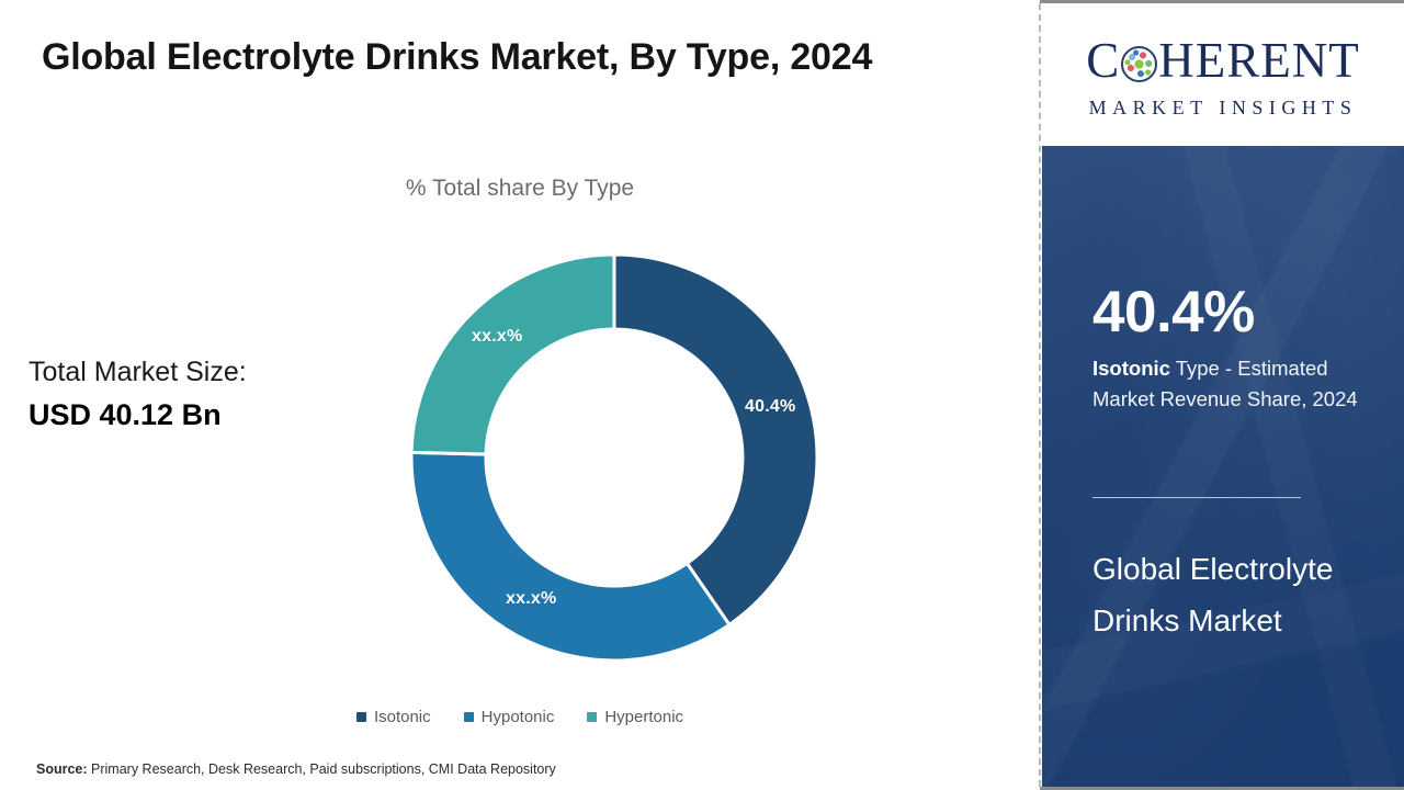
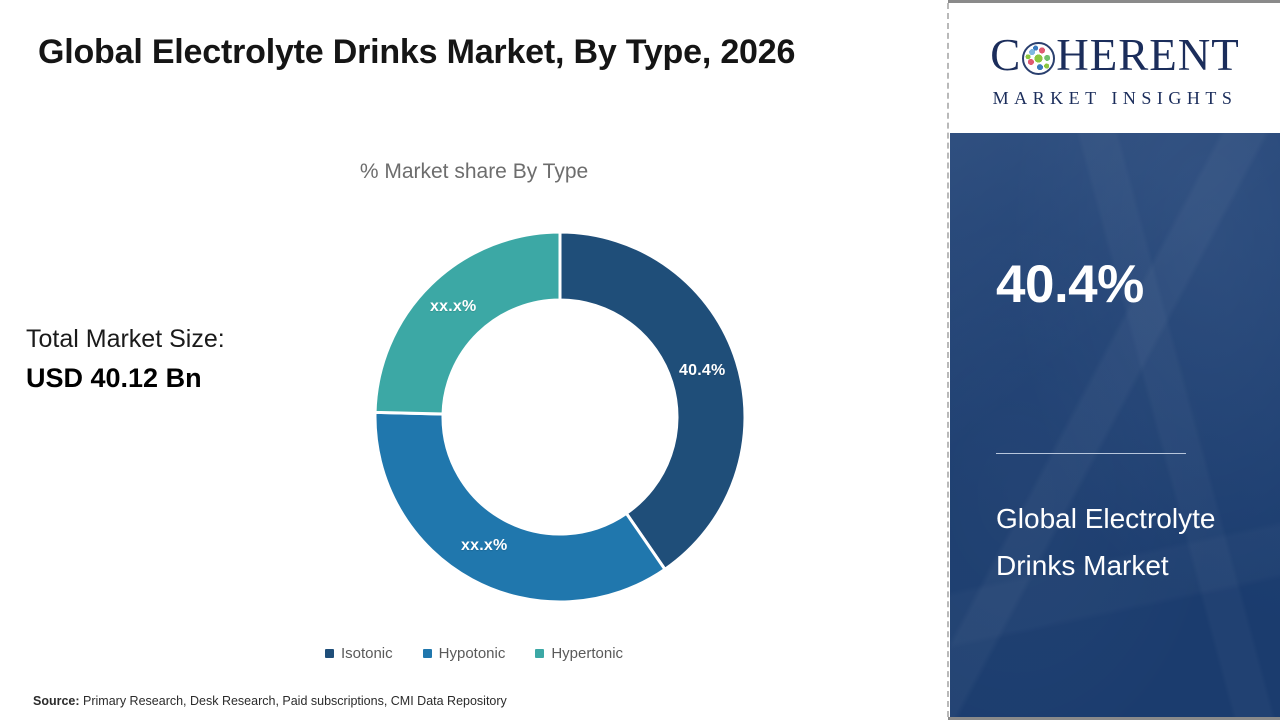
- Global Electrolyte Drinks Market, By Type, 2024
+ Global Electrolyte Drinks Market, By Type, 2026
- % Total share By Type
+ % Market share By Type
  Total Market Size:
  USD 40.12 Bn
  40.4%
  xx.x%
  xx.x%
  Isotonic
  Hypotonic
  Hypertonic
  Source: Primary Research, Desk Research, Paid subscriptions, CMI Data Repository
  C
  HERENT
  MARKET INSIGHTS
  40.4%
- Isotonic Type - Estimated Market Revenue Share, 2024
  Global Electrolyte Drinks Market
